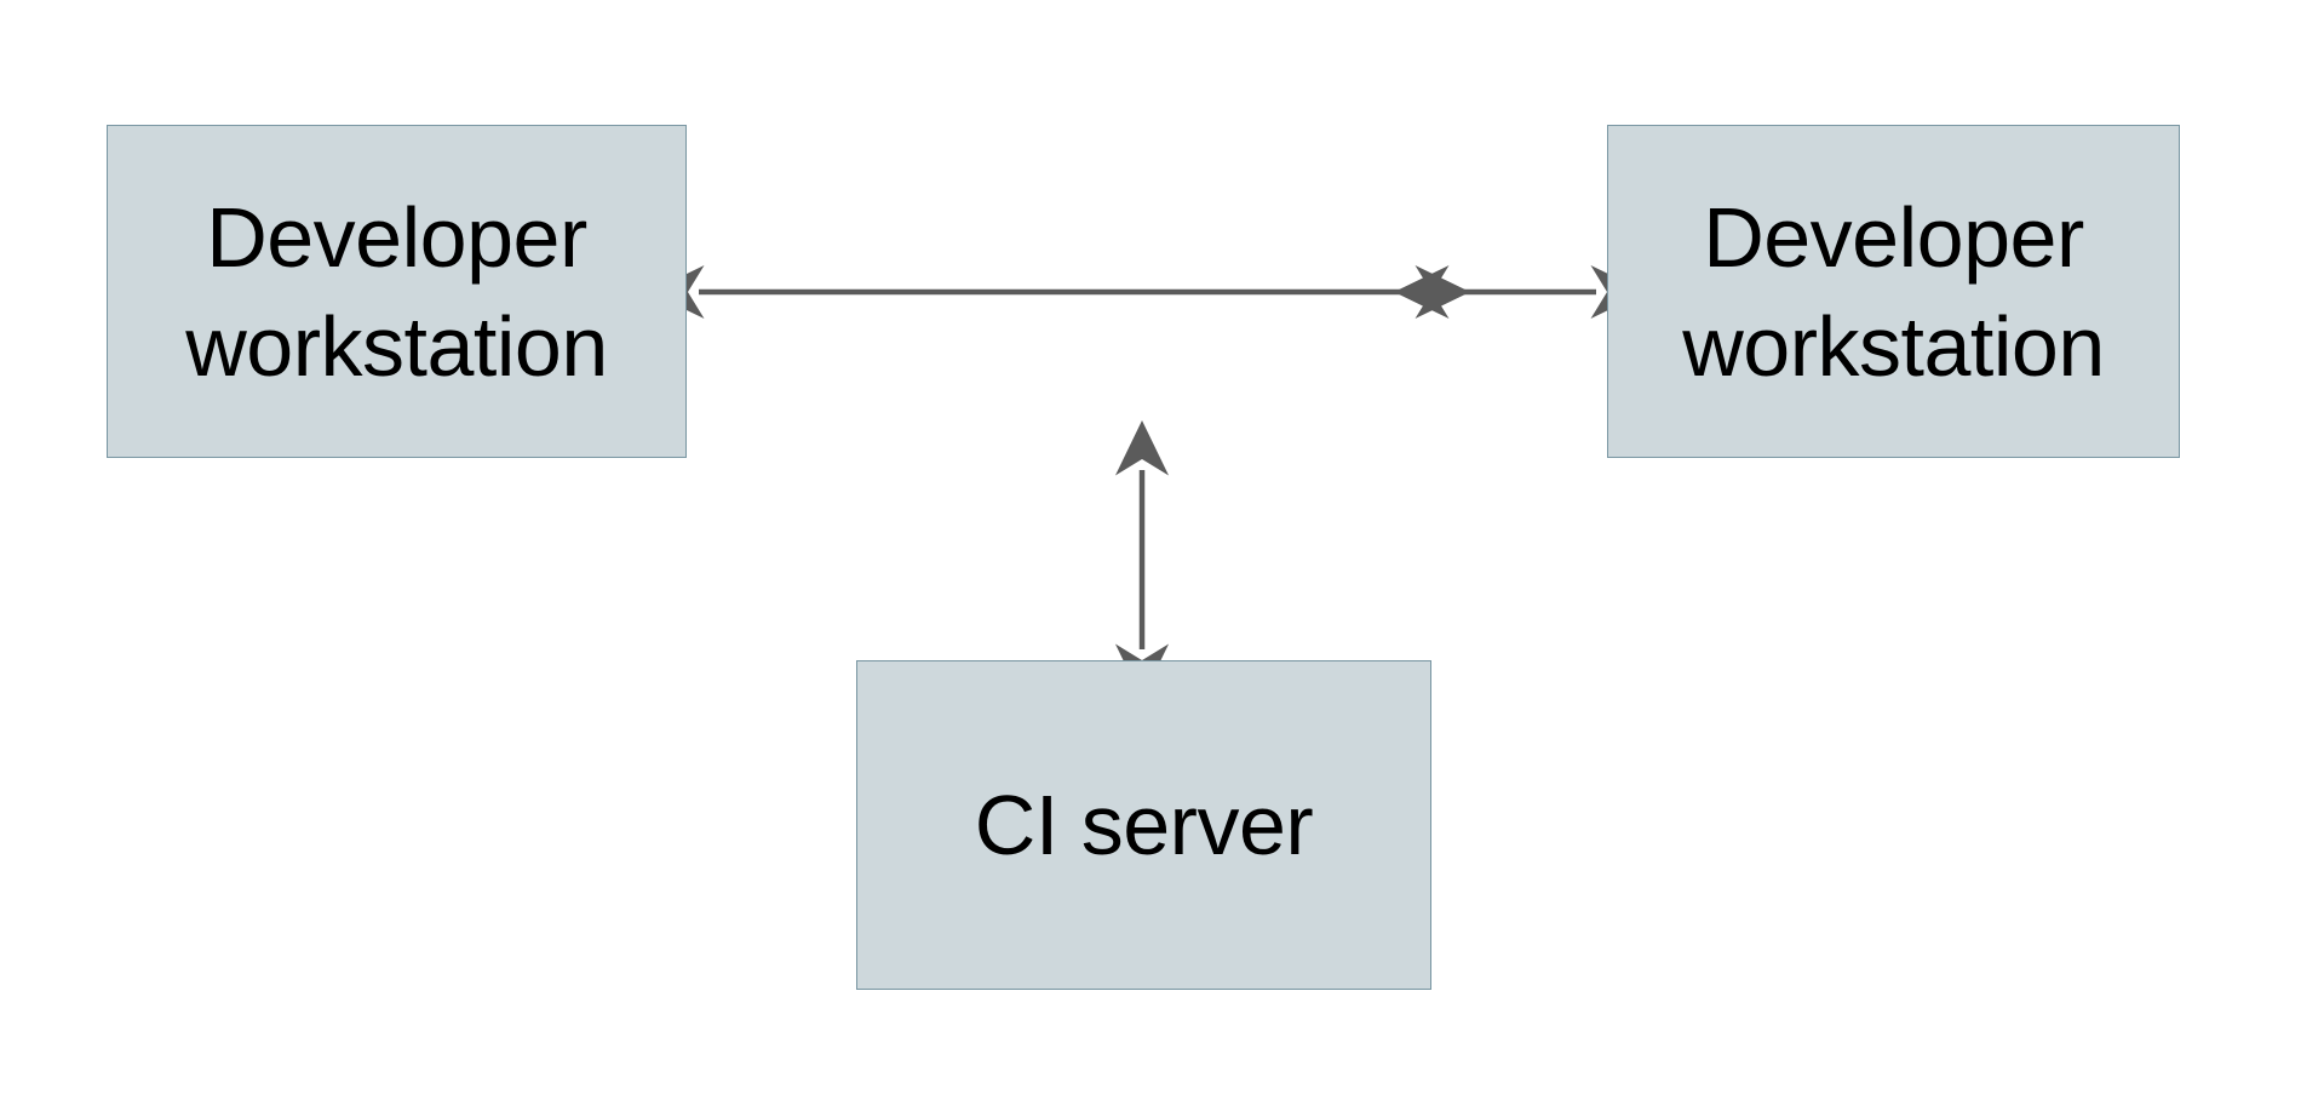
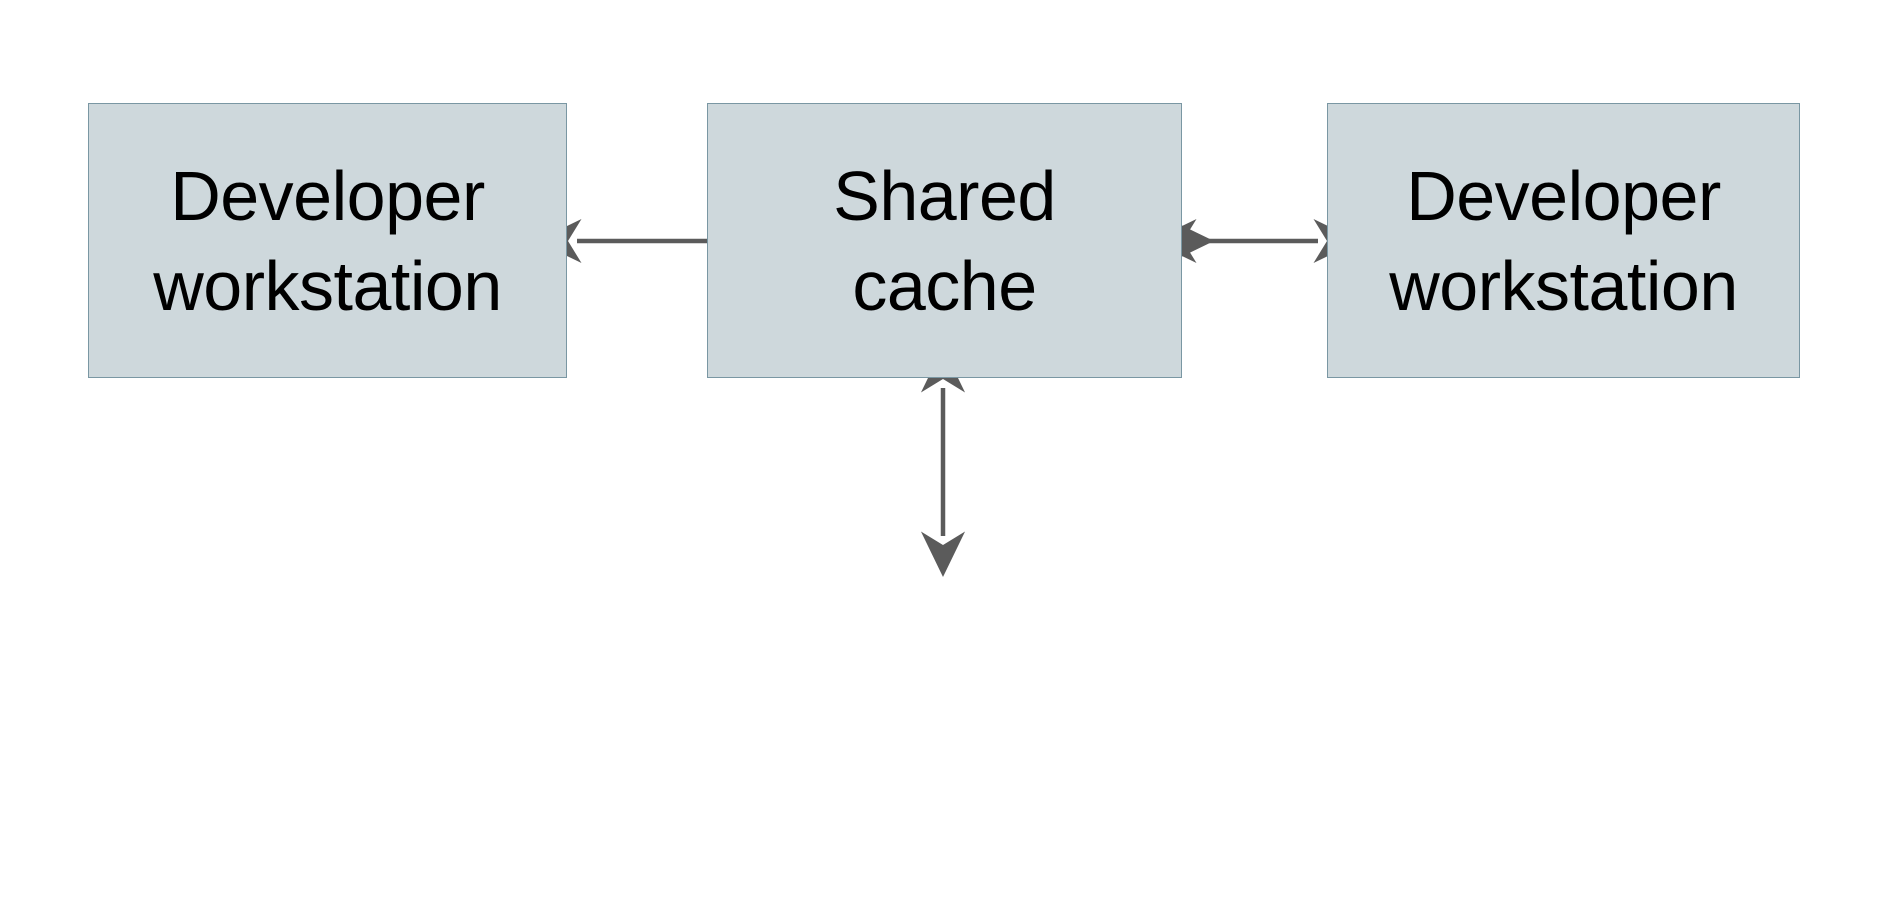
  Developer
  workstation
+ Shared
+ cache
  Developer
  workstation
- CI server
